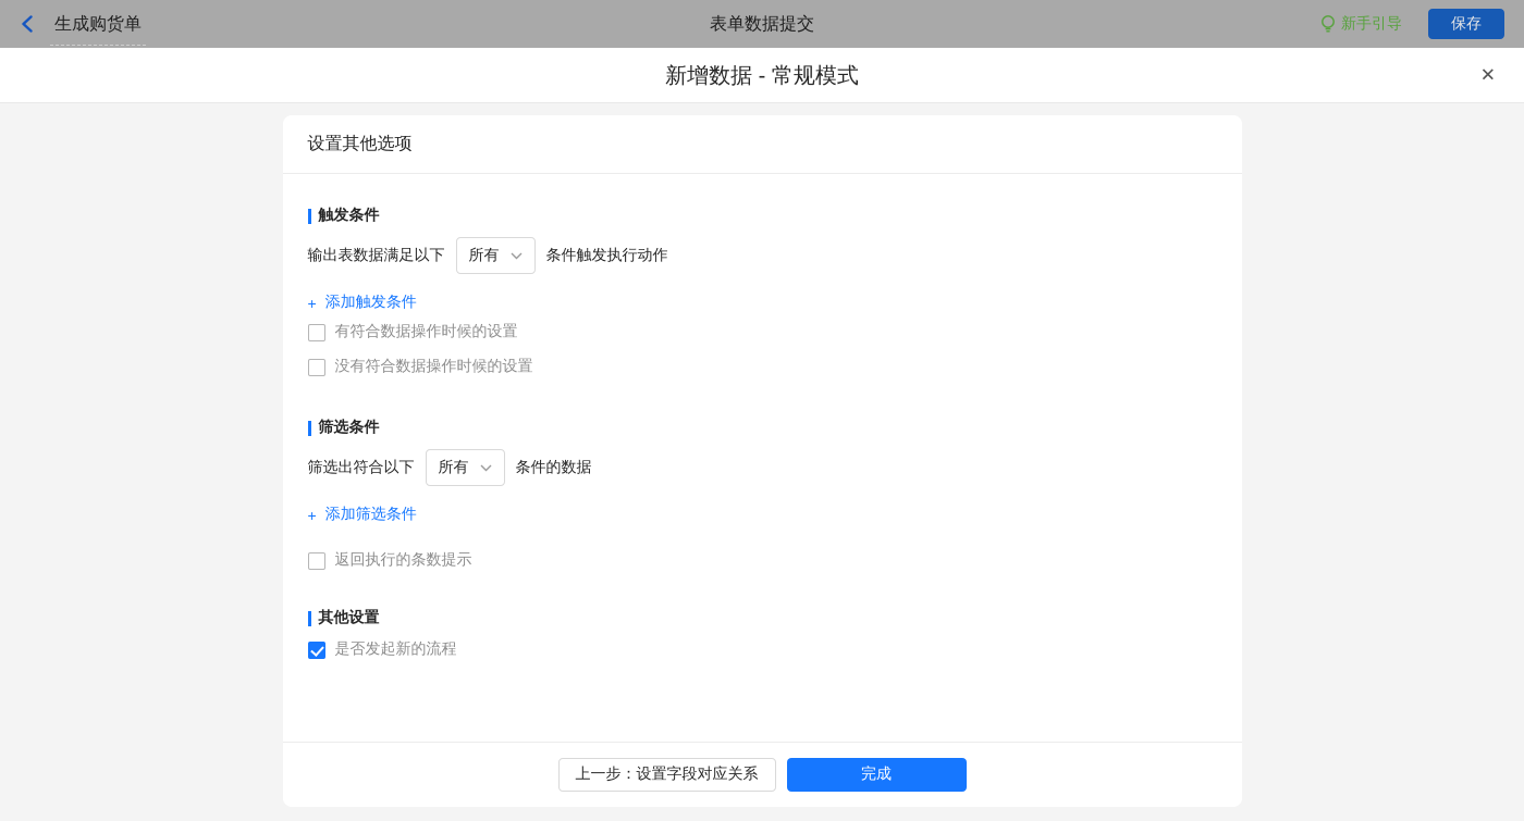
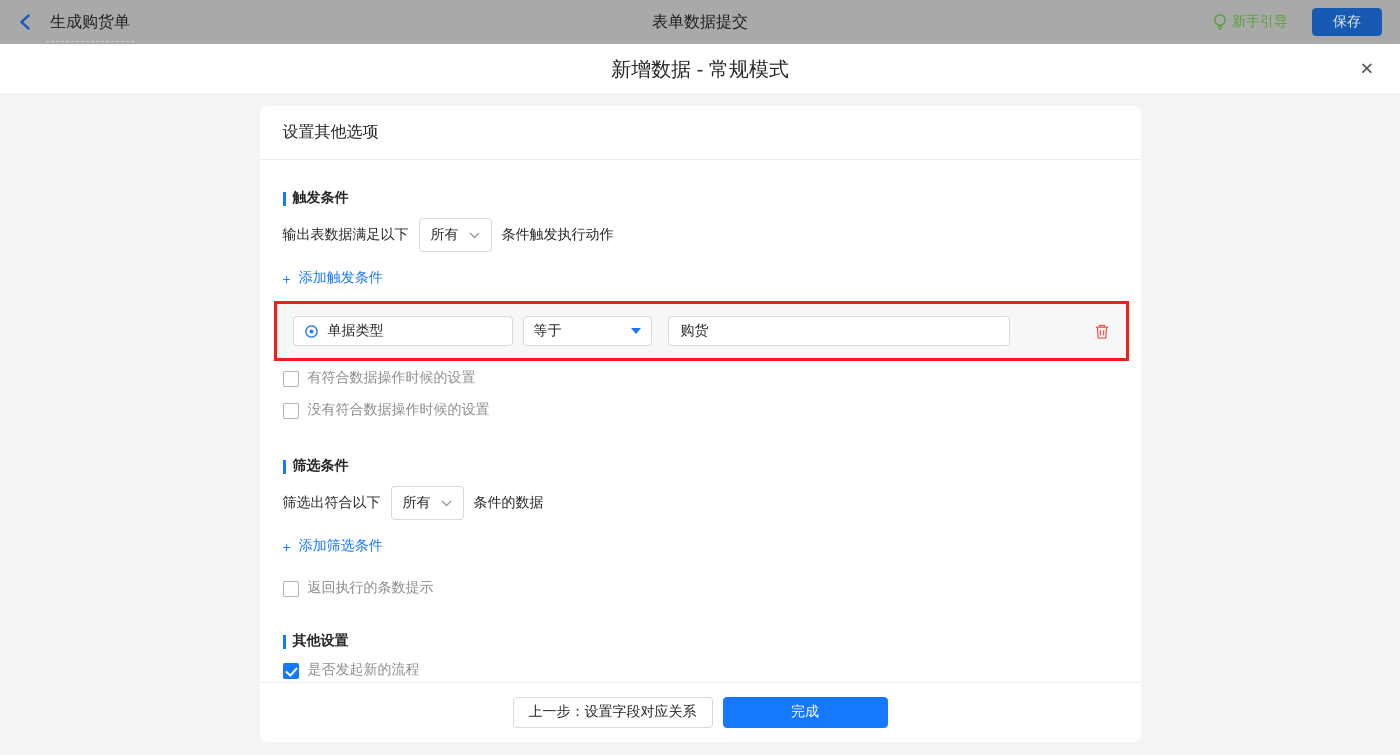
  生成购货单
  表单数据提交
  新手引导
  保存
  新增数据 - 常规模式
  ✕
  设置其他选项
  触发条件
  输出表数据满足以下
  所有
  条件触发执行动作
  +
  添加触发条件
+ 单据类型
+ 等于
+ 购货
  有符合数据操作时候的设置
  没有符合数据操作时候的设置
  筛选条件
  筛选出符合以下
  所有
  条件的数据
  +
  添加筛选条件
  返回执行的条数提示
  其他设置
  是否发起新的流程
  上一步：设置字段对应关系
  完成
